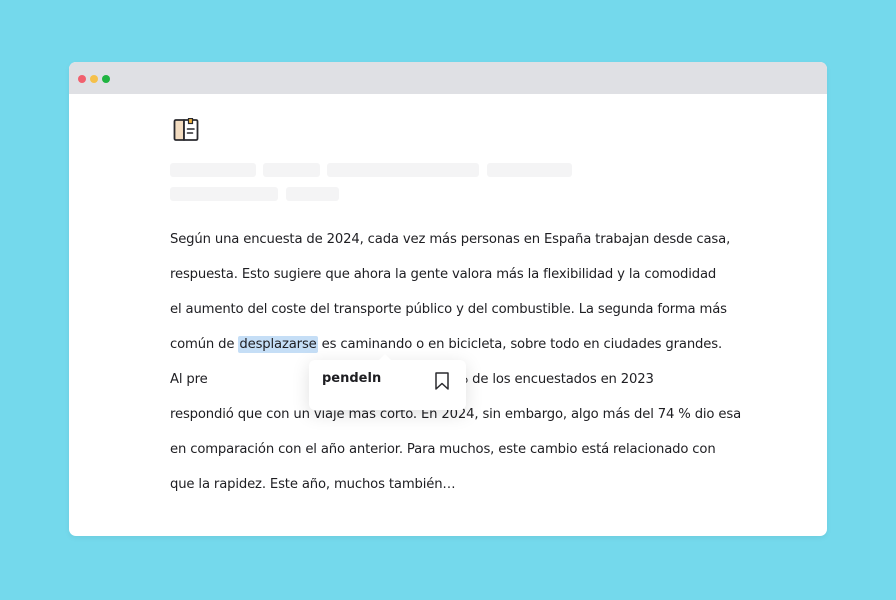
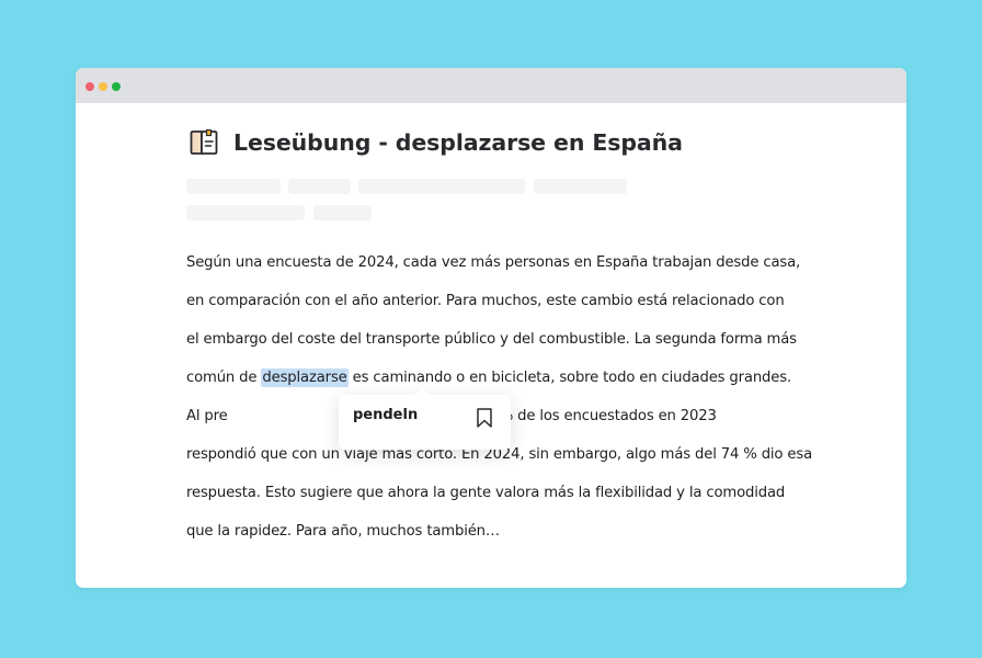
+ Leseübung - desplazarse en España
  Según una encuesta de 2024, cada vez más personas en España trabajan desde casa,
- respuesta. Esto sugiere que ahora la gente valora más la flexibilidad y la comodidad
+ en comparación con el año anterior. Para muchos, este cambio está relacionado con
- el aumento del coste del transporte público y del combustible. La segunda forma más
+ el embargo del coste del transporte público y del combustible. La segunda forma más
  común de desplazarse es caminando o en bicicleta, sobre todo en ciudades grandes.
  Al pre
  respondió que con un viaje más corto. En 2024, sin embargo, algo más del 74 % dio esa
- en comparación con el año anterior. Para muchos, este cambio está relacionado con
+ respuesta. Esto sugiere que ahora la gente valora más la flexibilidad y la comodidad
- que la rapidez. Este año, muchos también…
+ que la rapidez. Para año, muchos también…
  pendeln
